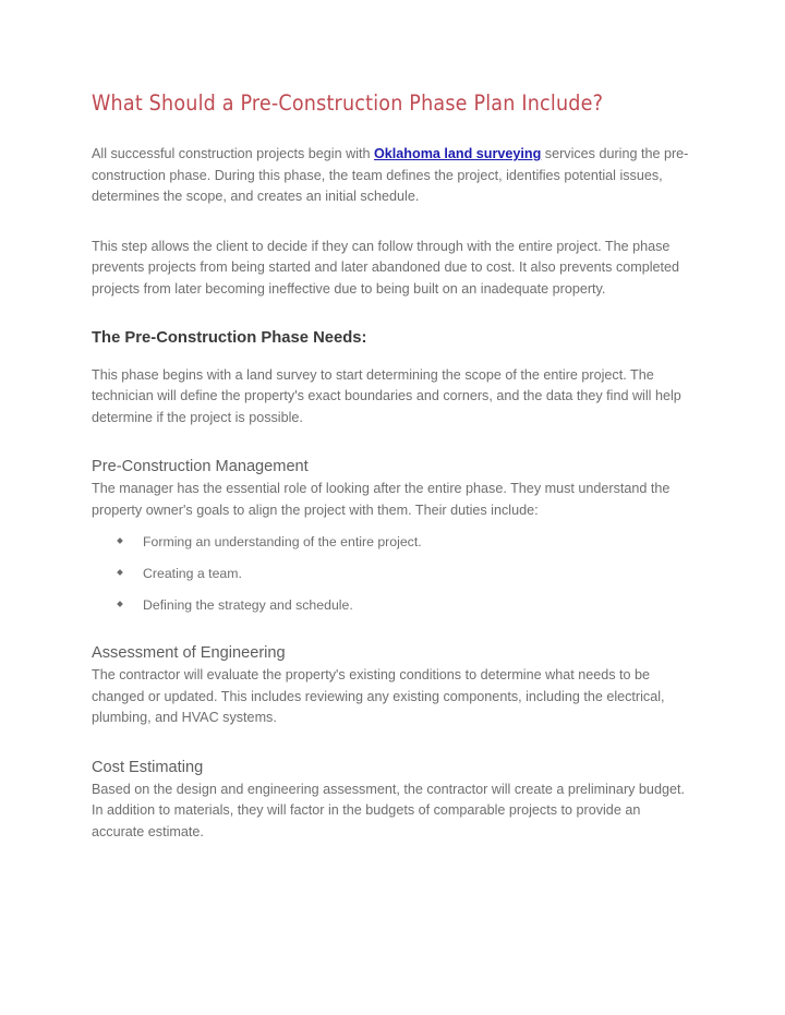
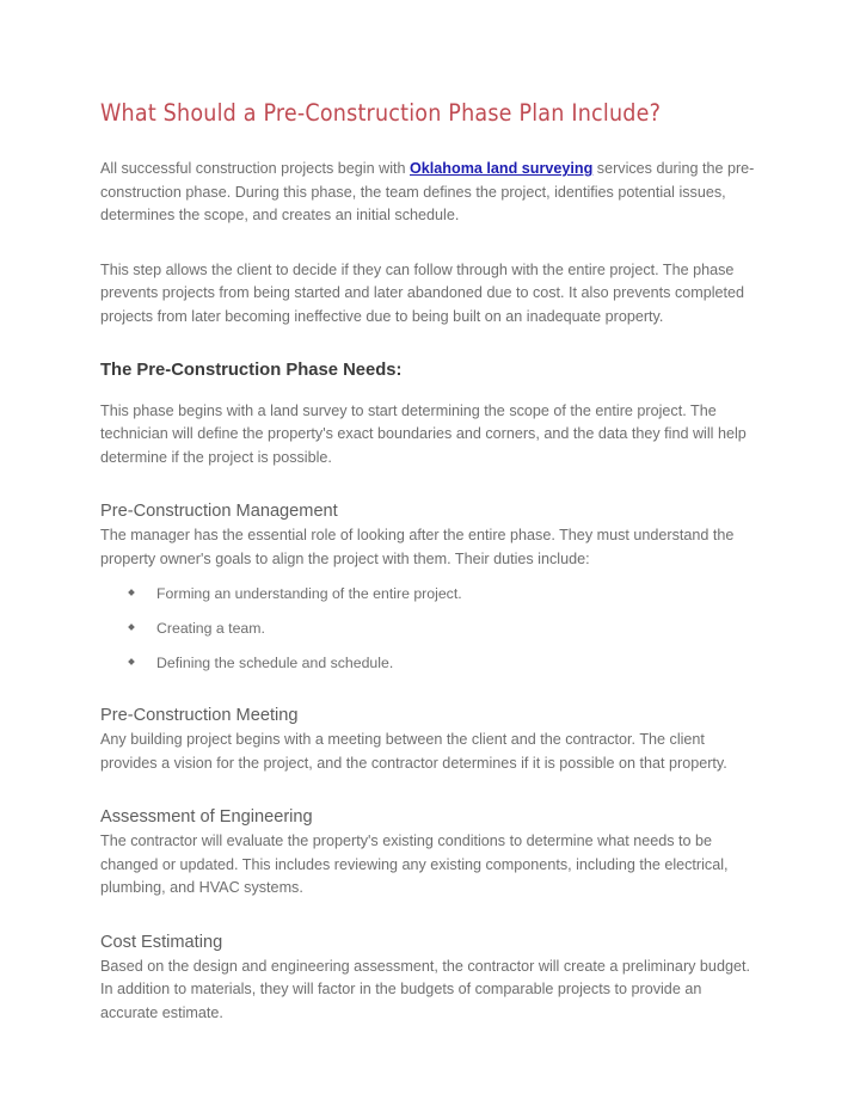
  What Should a Pre-Construction Phase Plan Include?
  All successful construction projects begin with Oklahoma land surveying services during the pre-construction phase. During this phase, the team defines the project, identifies potential issues, determines the scope, and creates an initial schedule.
  This step allows the client to decide if they can follow through with the entire project. The phase prevents projects from being started and later abandoned due to cost. It also prevents completed projects from later becoming ineffective due to being built on an inadequate property.
  The Pre-Construction Phase Needs:
  This phase begins with a land survey to start determining the scope of the entire project. The technician will define the property's exact boundaries and corners, and the data they find will help determine if the project is possible.
  Pre-Construction Management
  The manager has the essential role of looking after the entire phase. They must understand the property owner's goals to align the project with them. Their duties include:
  Forming an understanding of the entire project.
  Creating a team.
- Defining the strategy and schedule.
+ Defining the schedule and schedule.
+ Pre-Construction Meeting
+ Any building project begins with a meeting between the client and the contractor. The client provides a vision for the project, and the contractor determines if it is possible on that property.
  Assessment of Engineering
  The contractor will evaluate the property's existing conditions to determine what needs to be changed or updated. This includes reviewing any existing components, including the electrical, plumbing, and HVAC systems.
  Cost Estimating
  Based on the design and engineering assessment, the contractor will create a preliminary budget. In addition to materials, they will factor in the budgets of comparable projects to provide an accurate estimate.
